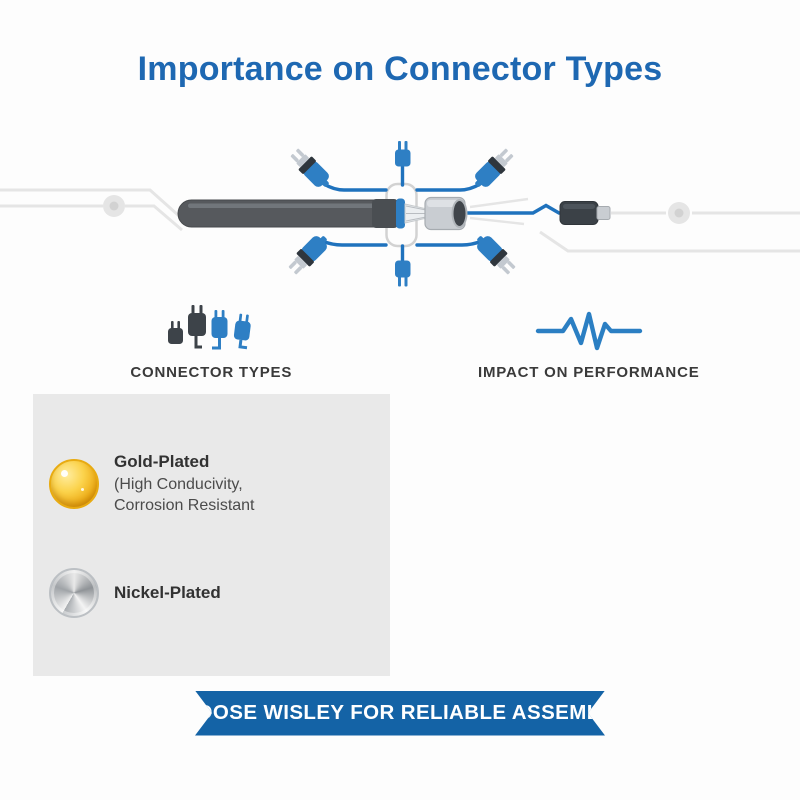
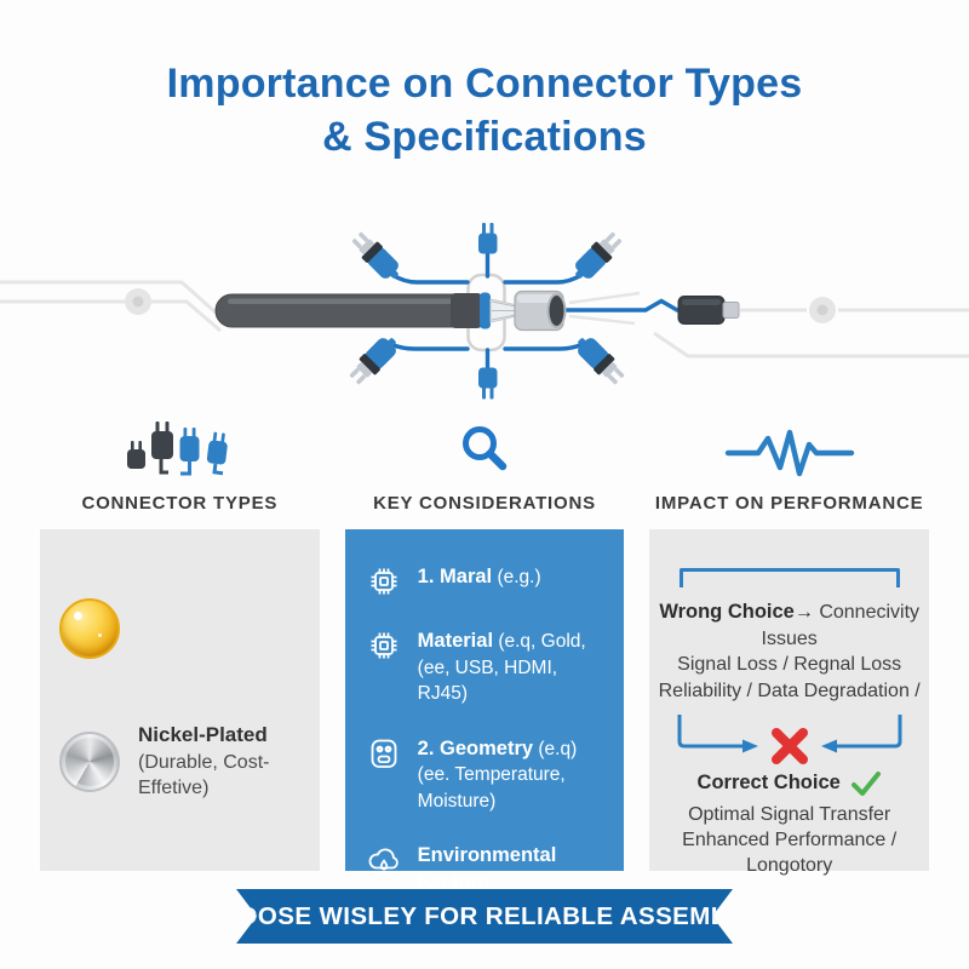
  Importance on Connector Types
+ & Specifications
  CONNECTOR TYPES
- Gold-Plated
- (High Conducivity,
- Corrosion Resistant
  Nickel-Plated
+ (Durable, Cost-Effetive)
+ KEY CONSIDERATIONS
+ 1. Maral (e.g.)
+ Material (e.q, Gold,
+ (ee, USB, HDMI, RJ45)
+ 2. Geometry (e.q)
+ (ee. Temperature, Moisture)
+ Environmental Factors
  IMPACT ON PERFORMANCE
+ Wrong Choice→ Connecivity Issues
+ Signal Loss / Regnal Loss
+ Reliability / Data Degradation /
+ Correct Choice
+ Optimal Signal Transfer
+ Enhanced Performance /
+ Longotory
  OSE WISLEY FOR RELIABLE ASSEM
